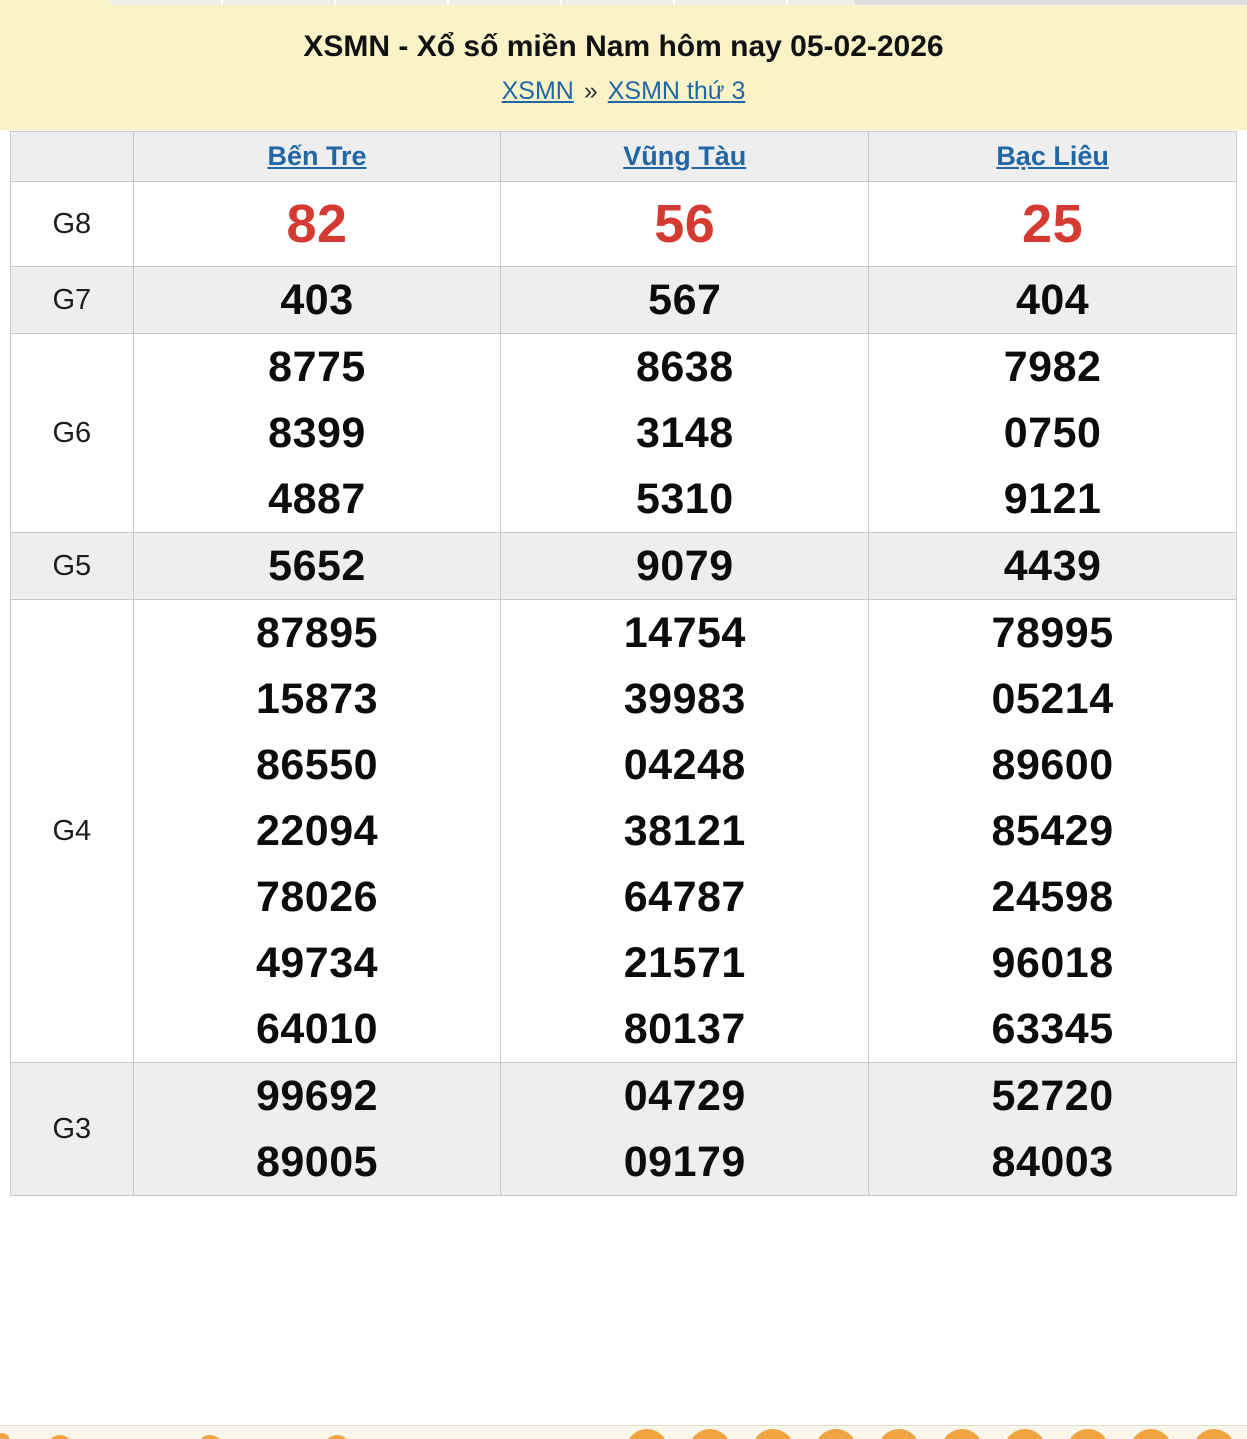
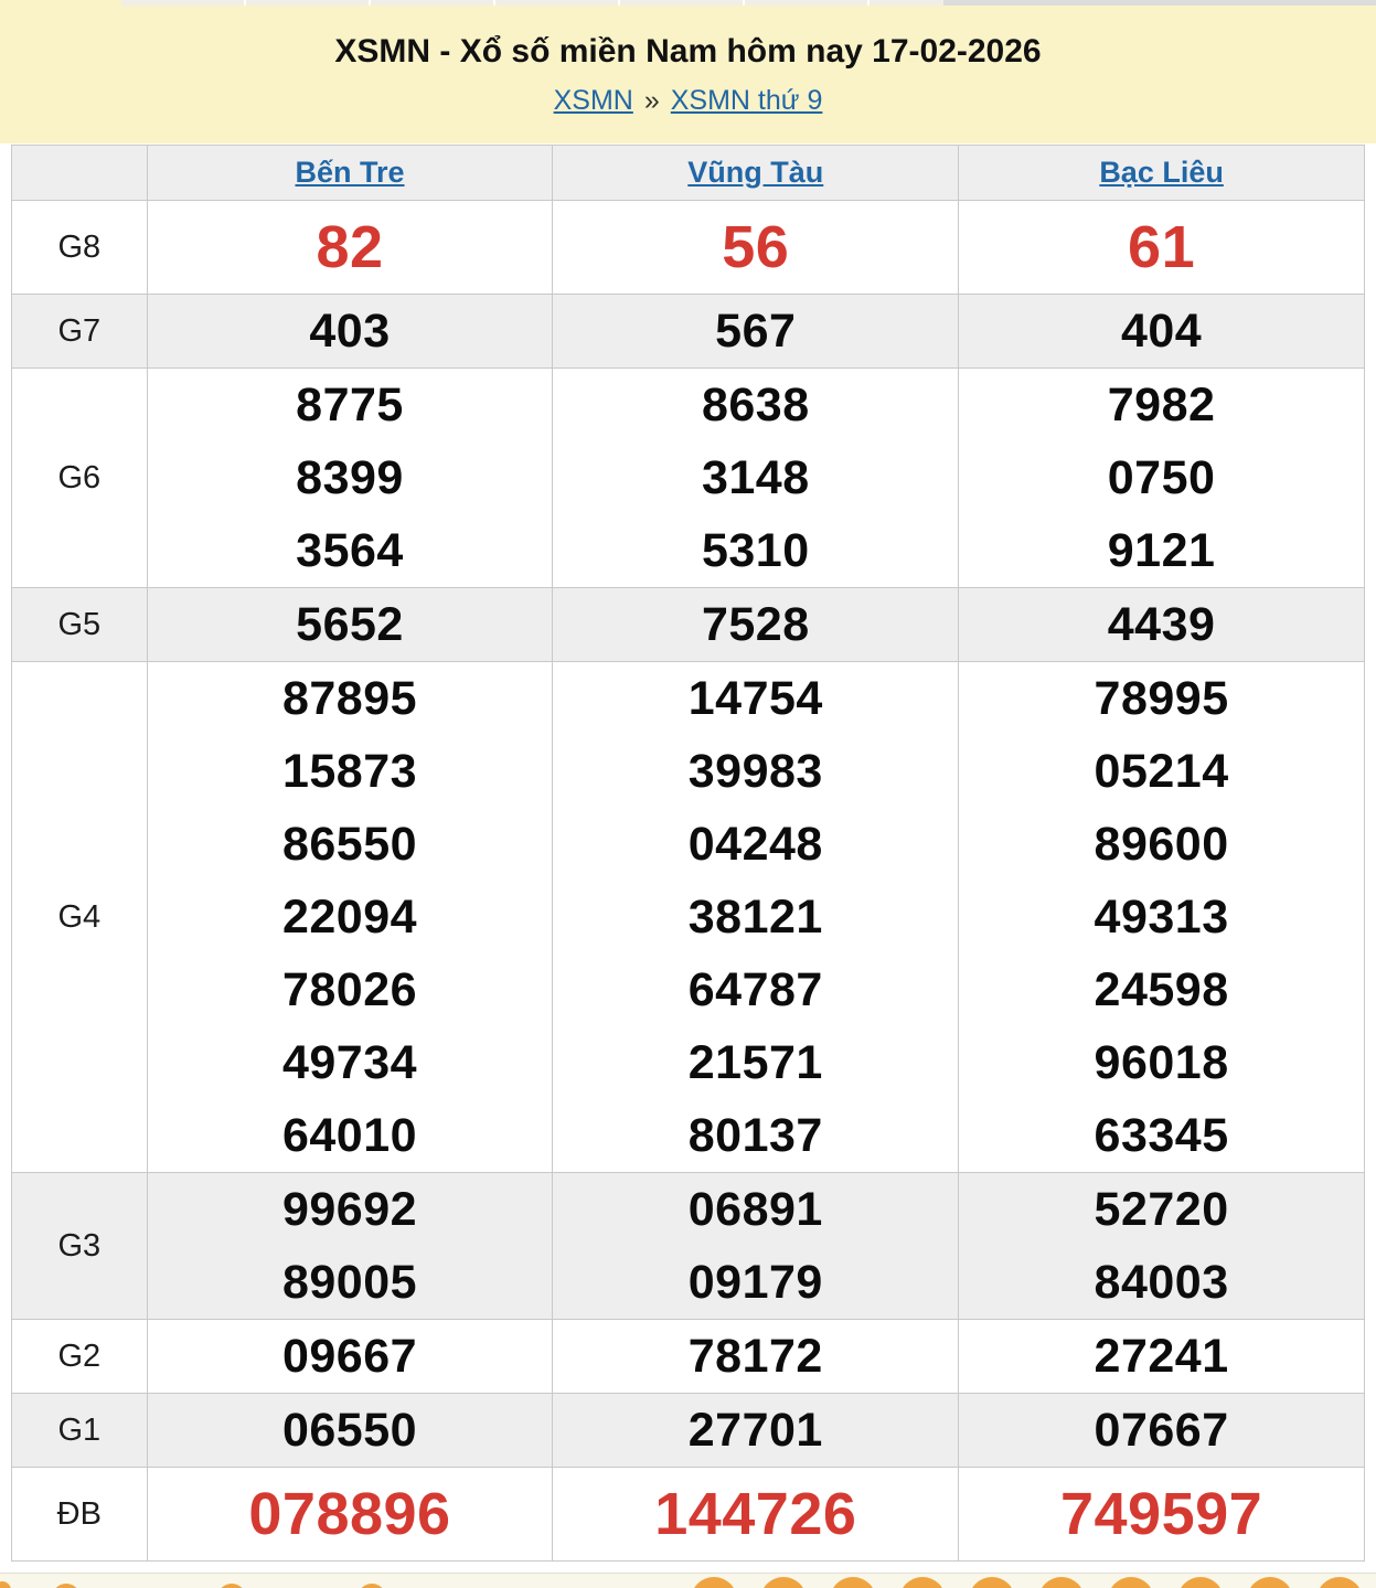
- XSMN - Xổ số miền Nam hôm nay 05-02-2026
+ XSMN - Xổ số miền Nam hôm nay 17-02-2026
- XSMN » XSMN thứ 3
+ XSMN » XSMN thứ 9
  	Bến Tre	Vũng Tàu	Bạc Liêu
- G8	82	56	25
+ G8	82	56	61
  G7	403	567	404
- G6	877583994887	863831485310	798207509121
+ G6	877583993564	863831485310	798207509121
- G5	5652	9079	4439
+ G5	5652	7528	4439
- G4	87895158738655022094780264973464010	14754399830424838121647872157180137	78995052148960085429245989601863345
+ G4	87895158738655022094780264973464010	14754399830424838121647872157180137	78995052148960049313245989601863345
- G3	9969289005	0472909179	5272084003
+ G3	9969289005	0689109179	5272084003
+ G2	09667	78172	27241
+ G1	06550	27701	07667
+ ĐB	078896	144726	749597
